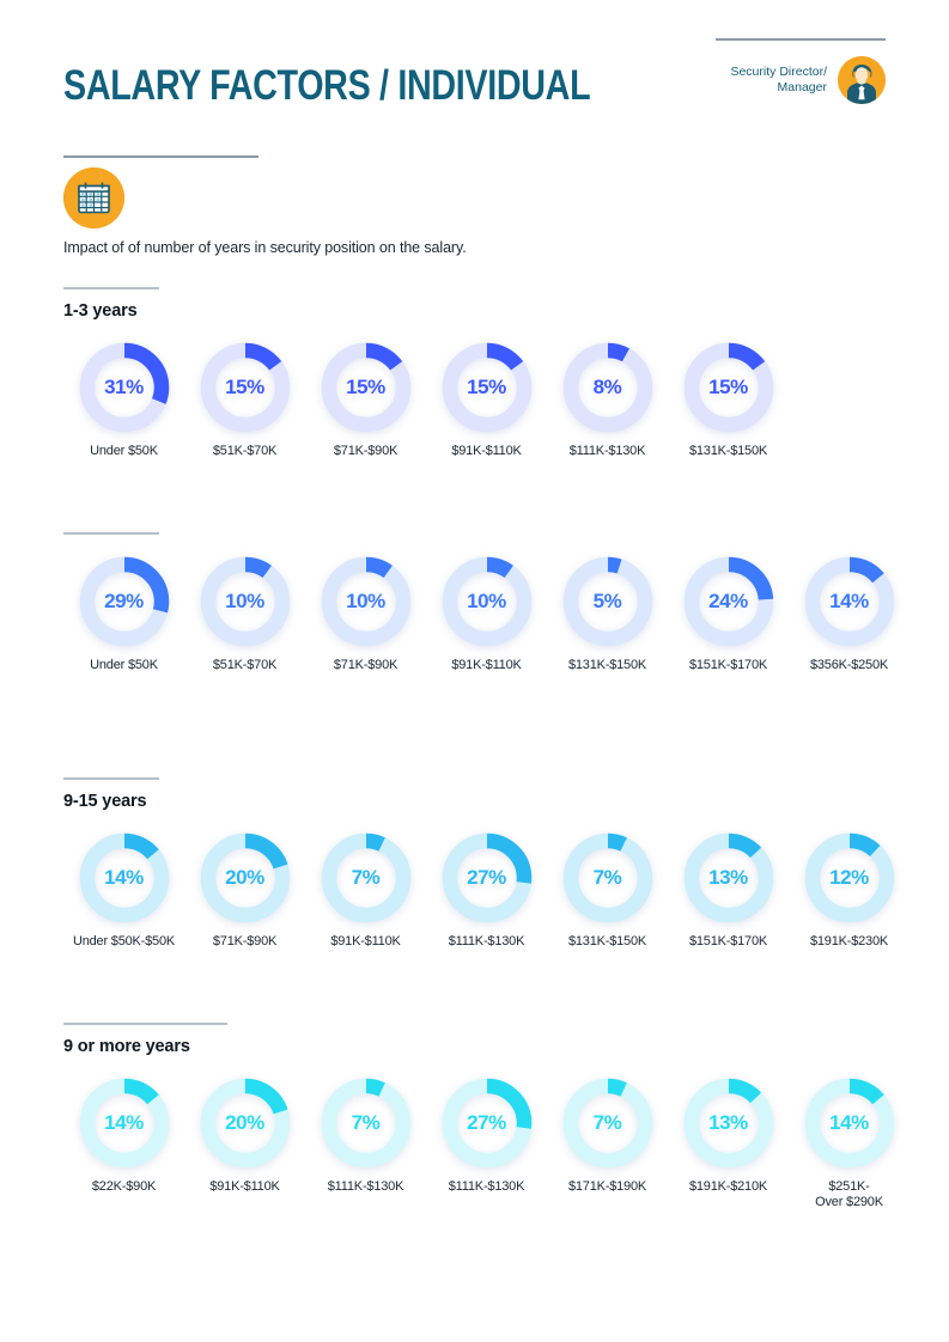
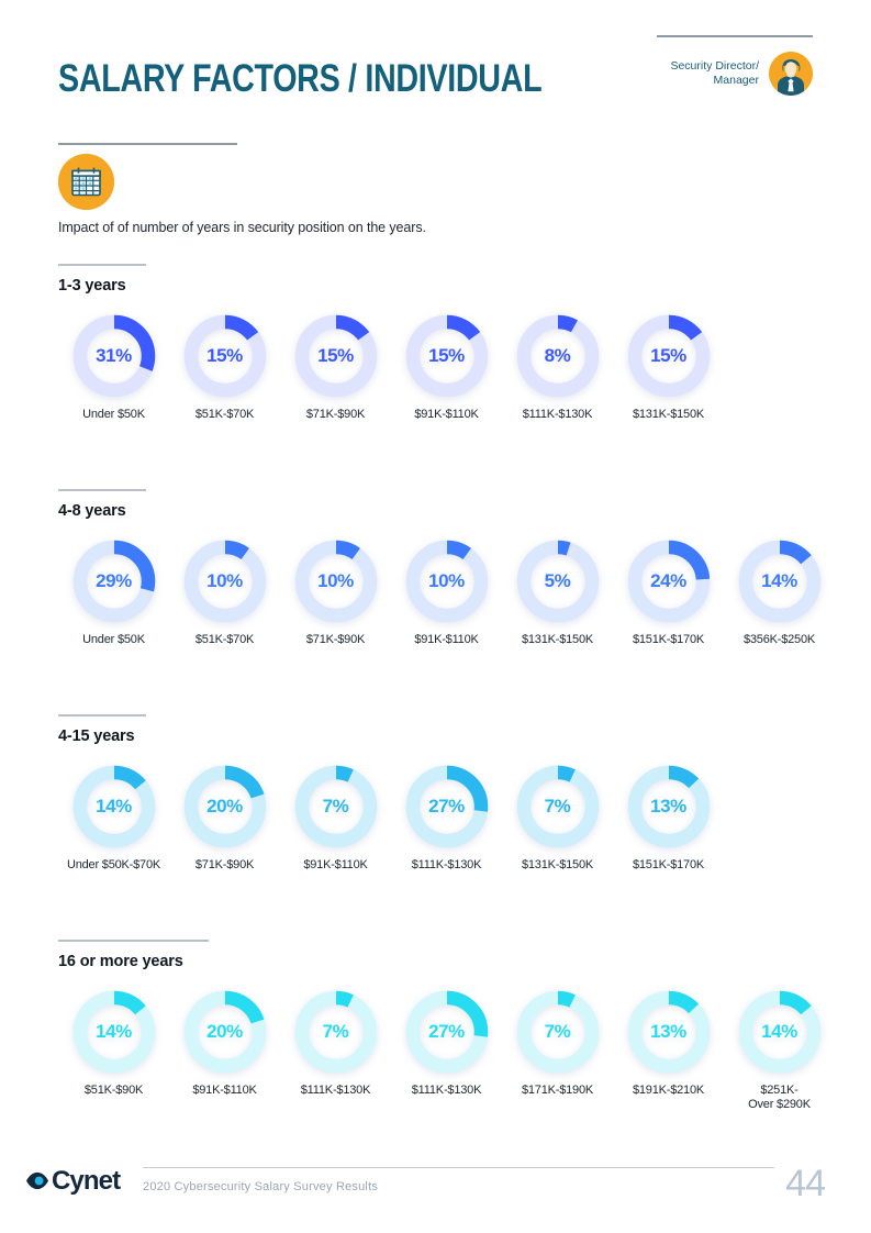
  Security Director/
  Manager
  SALARY FACTORS / INDIVIDUAL
- Impact of of number of years in security position on the salary.
+ Impact of of number of years in security position on the years.
  1-3 years
  31%
  Under $50K
  15%
  $51K-$70K
  15%
  $71K-$90K
  15%
  $91K-$110K
  8%
  $111K-$130K
  15%
  $131K-$150K
+ 4-8 years
  29%
  Under $50K
  10%
  $51K-$70K
  10%
  $71K-$90K
  10%
  $91K-$110K
  5%
  $131K-$150K
  24%
  $151K-$170K
  14%
  $356K-$250K
- 9-15 years
+ 4-15 years
  14%
- Under $50K-$50K
+ Under $50K-$70K
  20%
  $71K-$90K
  7%
  $91K-$110K
  27%
  $111K-$130K
  7%
  $131K-$150K
  13%
  $151K-$170K
- 12%
- $191K-$230K
- 9 or more years
+ 16 or more years
  14%
- $22K-$90K
+ $51K-$90K
  20%
  $91K-$110K
  7%
  $111K-$130K
  27%
  $111K-$130K
  7%
  $171K-$190K
  13%
  $191K-$210K
  14%
  $251K-
  Over $290K
+ Cynet
+ 2020 Cybersecurity Salary Survey Results
+ 44
